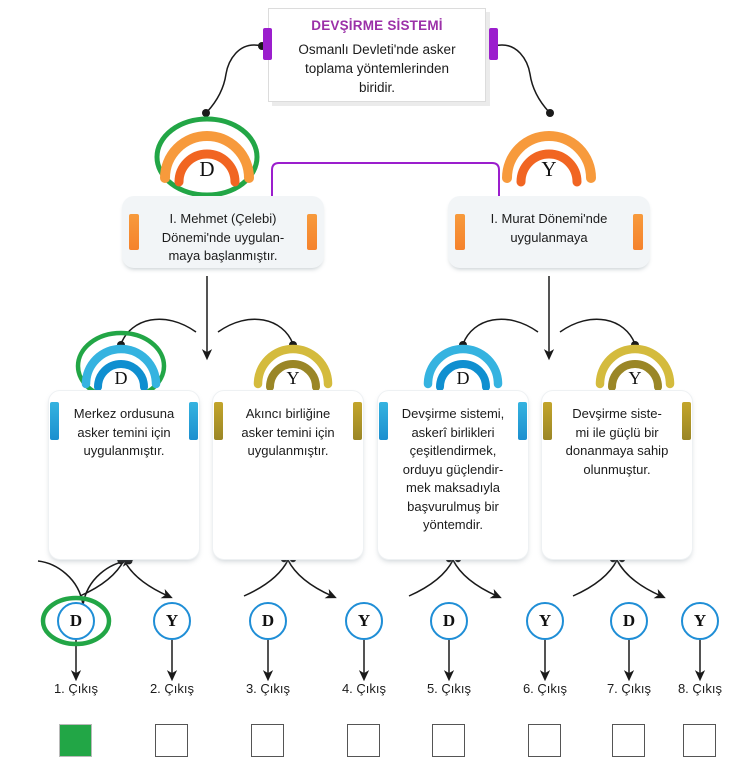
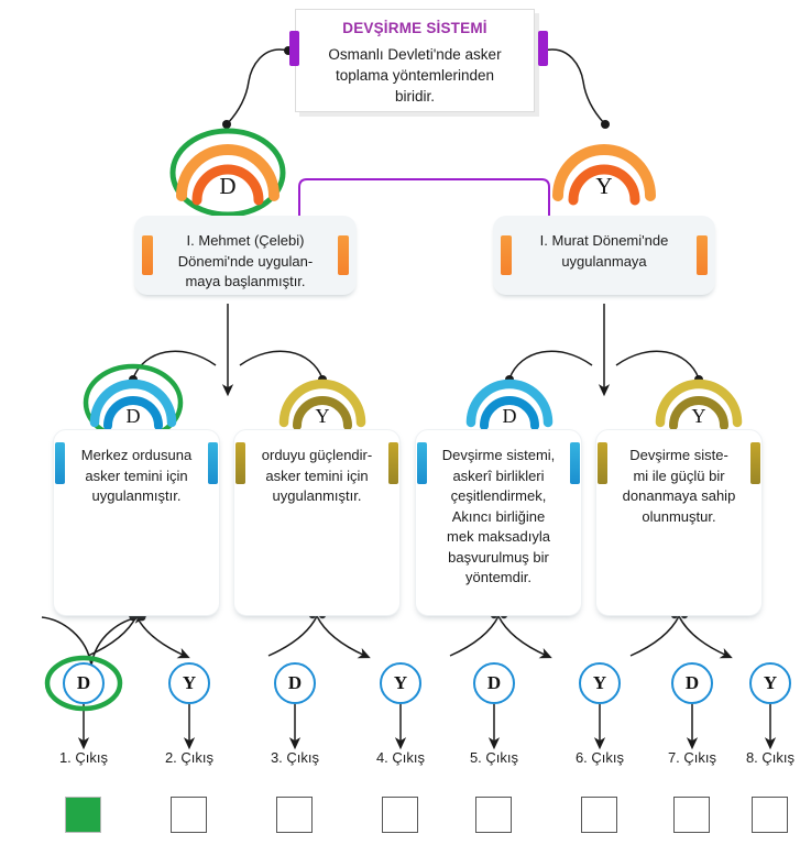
  DEVŞİRME SİSTEMİ
  Osmanlı Devleti'nde asker
  toplama yöntemlerinden
  biridir.
  D
  Y
  I. Mehmet (Çelebi)
  Dönemi'nde uygulan-
  maya başlanmıştır.
  I. Murat Dönemi'nde
  uygulanmaya
  D
  Y
  D
  Y
  Merkez ordusuna
  asker temini için
  uygulanmıştır.
- Akıncı birliğine
+ orduyu güçlendir-
  asker temini için
  uygulanmıştır.
  Devşirme sistemi,
  askerî birlikleri
  çeşitlendirmek,
- orduyu güçlendir-
+ Akıncı birliğine
  mek maksadıyla
  başvurulmuş bir
  yöntemdir.
  Devşirme siste-
  mi ile güçlü bir
  donanmaya sahip
  olunmuştur.
  D
  Y
  D
  Y
  D
  Y
  D
  Y
  1. Çıkış
  2. Çıkış
  3. Çıkış
  4. Çıkış
  5. Çıkış
  6. Çıkış
  7. Çıkış
  8. Çıkış
